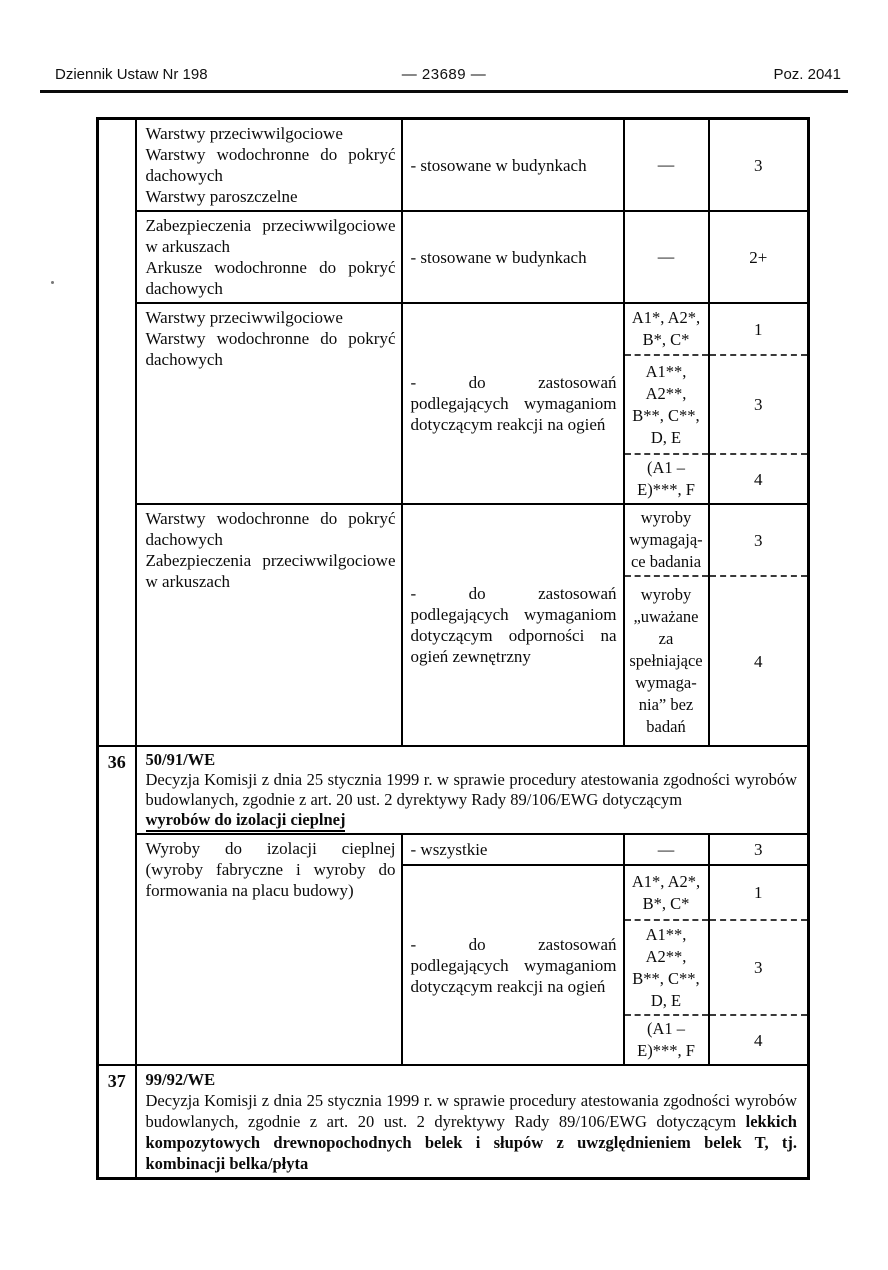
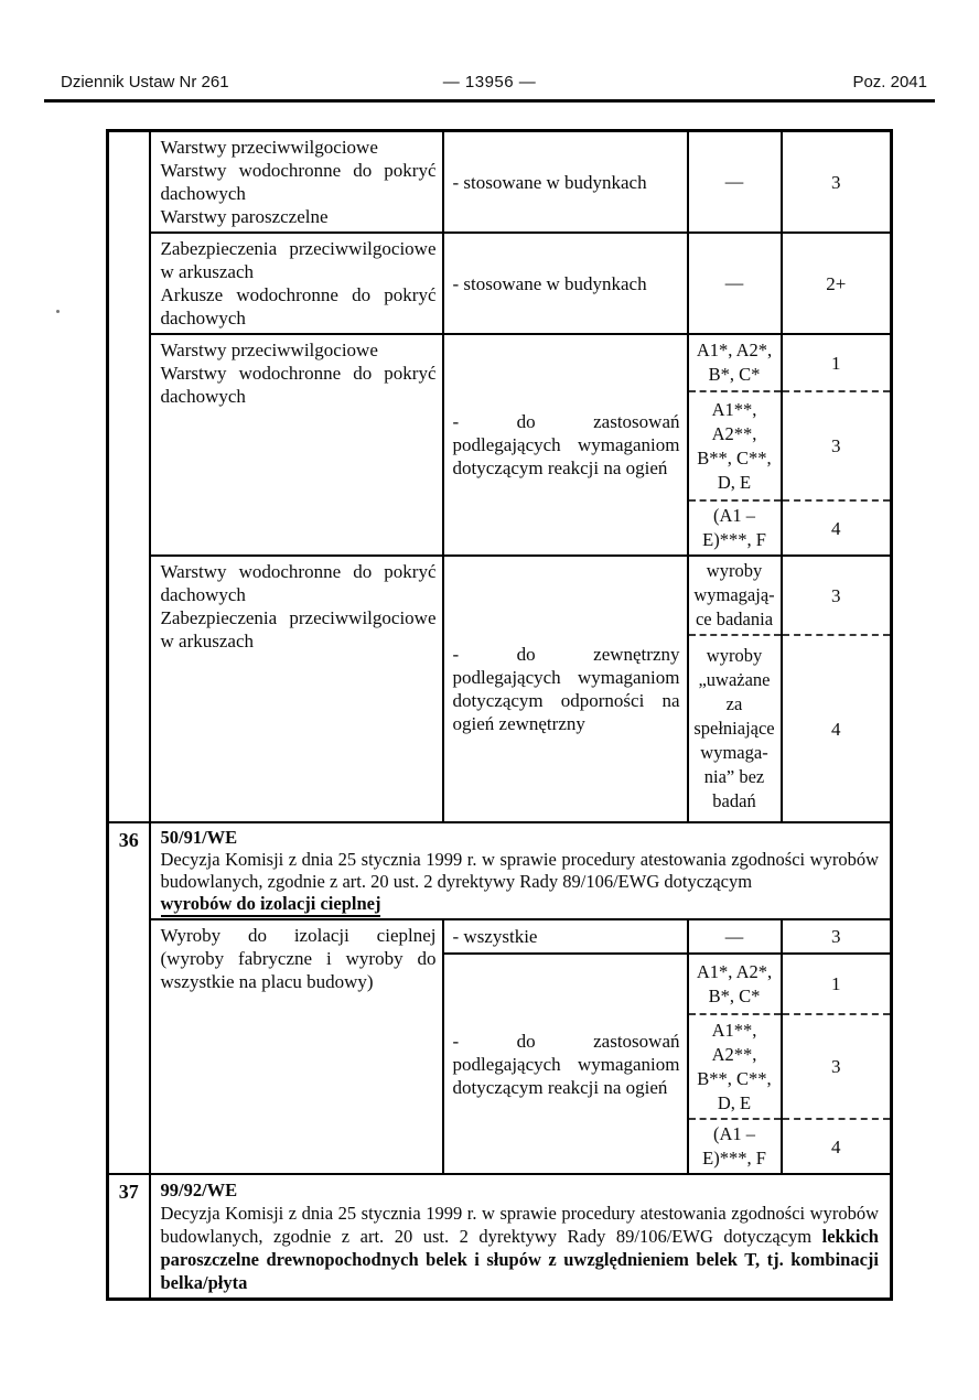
- Dziennik Ustaw Nr 198
+ Dziennik Ustaw Nr 261
- — 23689 —
+ — 13956 —
  Poz. 2041
  	Warstwy przeciwwilgociowe Warstwy wodochronne do pokryć dachowych Warstwy paroszczelne	- stosowane w budynkach	—	3
  Zabezpieczenia przeciwwilgociowe w arkuszach Arkusze wodochronne do pokryć dachowych	- stosowane w budynkach	—	2+
  Warstwy przeciwwilgociowe Warstwy wodochronne do pokryć dachowych	- do zastosowań podlegających wymaganiom dotyczącym reakcji na ogień	A1*, A2*, B*, C*	1
  A1**, A2**, B**, C**, D, E	3
  (A1 – E)***, F	4
- Warstwy wodochronne do pokryć dachowych Zabezpieczenia przeciwwilgociowe w arkuszach	- do zastosowań podlegających wymaganiom dotyczącym odporności na ogień zewnętrzny	wyroby wymagają- ce badania	3
+ Warstwy wodochronne do pokryć dachowych Zabezpieczenia przeciwwilgociowe w arkuszach	- do zewnętrzny podlegających wymaganiom dotyczącym odporności na ogień zewnętrzny	wyroby wymagają- ce badania	3
  wyroby „uważane za spełniające wymaga- nia” bez badań	4
  36	50/91/WE Decyzja Komisji z dnia 25 stycznia 1999 r. w sprawie procedury atestowania zgodności wyrobów budowlanych, zgodnie z art. 20 ust. 2 dyrektywy Rady 89/106/EWG dotyczącym wyrobów do izolacji cieplnej
- Wyroby do izolacji cieplnej (wyroby fabryczne i wyroby do formowania na placu budowy)	- wszystkie	—	3
+ Wyroby do izolacji cieplnej (wyroby fabryczne i wyroby do wszystkie na placu budowy)	- wszystkie	—	3
  - do zastosowań podlegających wymaganiom dotyczącym reakcji na ogień	A1*, A2*, B*, C*	1
  A1**, A2**, B**, C**, D, E	3
  (A1 – E)***, F	4
- 37	99/92/WE Decyzja Komisji z dnia 25 stycznia 1999 r. w sprawie procedury atestowania zgodności wyrobów budowlanych, zgodnie z art. 20 ust. 2 dyrektywy Rady 89/106/EWG dotyczącym lekkich kompozytowych drewnopochodnych belek i słupów z uwzględnieniem belek T, tj. kombinacji belka/płyta
+ 37	99/92/WE Decyzja Komisji z dnia 25 stycznia 1999 r. w sprawie procedury atestowania zgodności wyrobów budowlanych, zgodnie z art. 20 ust. 2 dyrektywy Rady 89/106/EWG dotyczącym lekkich paroszczelne drewnopochodnych belek i słupów z uwzględnieniem belek T, tj. kombinacji belka/płyta
